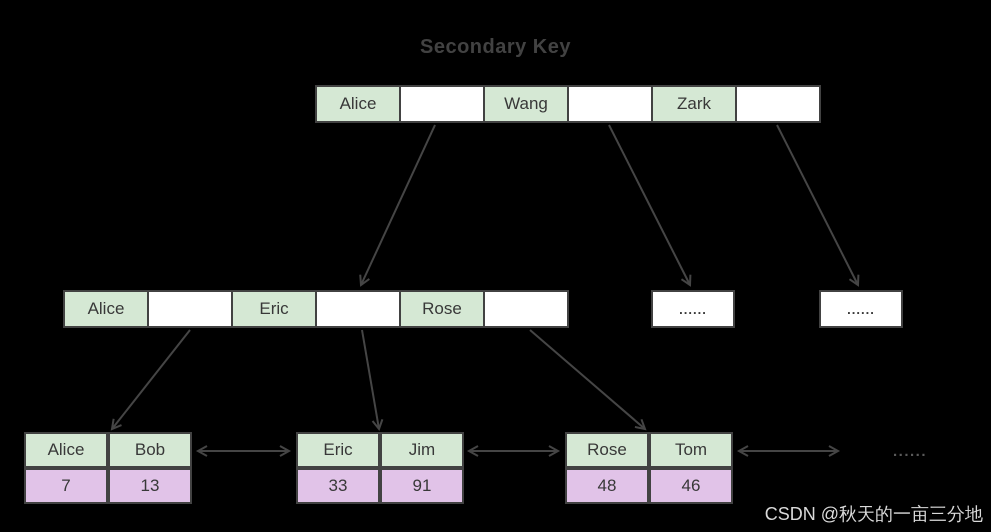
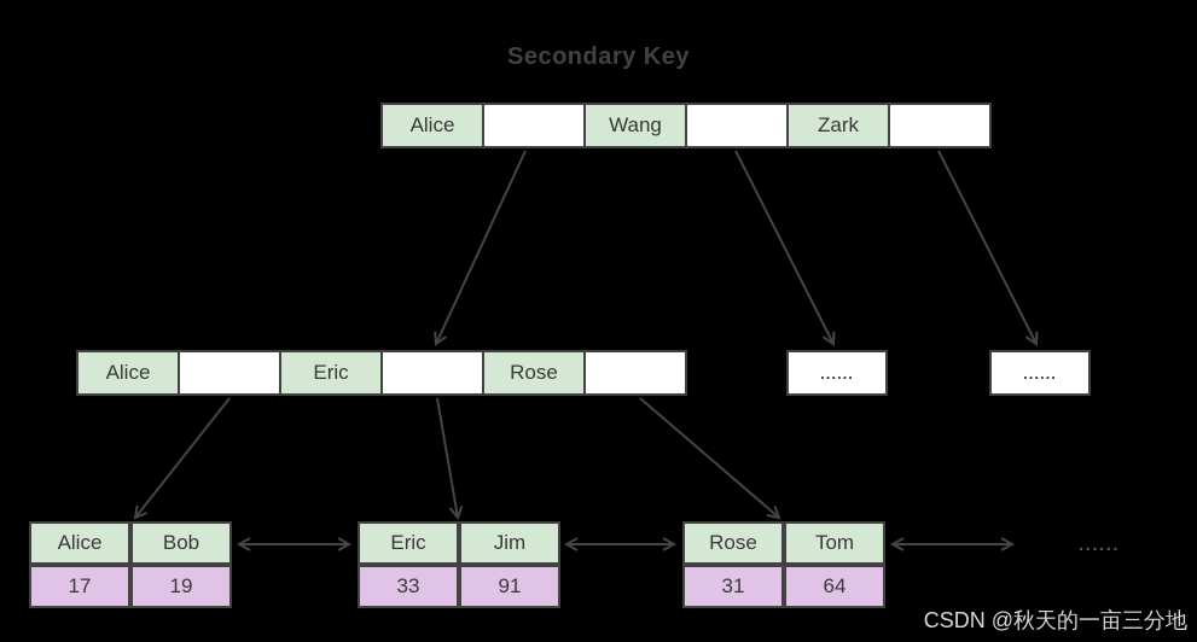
  Secondary Key
  Alice
  Wang
  Zark
  Alice
  Eric
  Rose
  ......
  ......
  Alice
  Bob
- 7
+ 17
- 13
+ 19
  Eric
  Jim
  33
  91
  Rose
  Tom
- 48
+ 31
- 46
+ 64
  ......
  CSDN @秋天的一亩三分地
